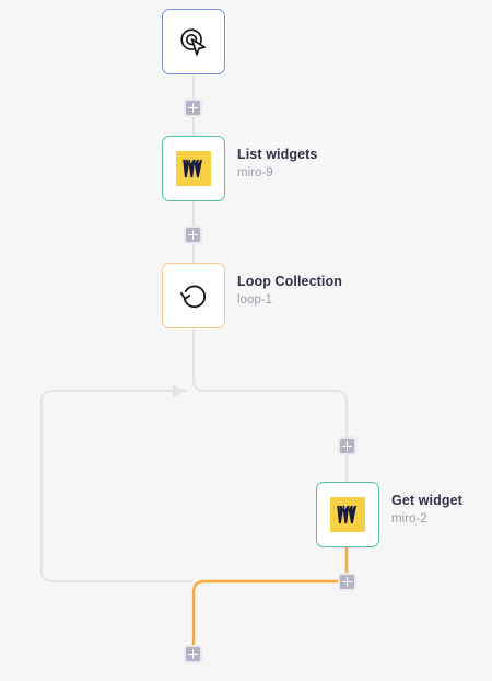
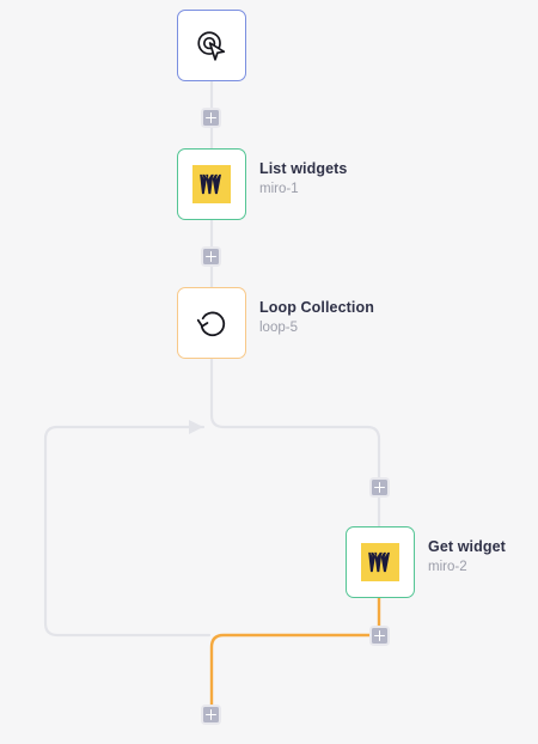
  List widgets
- miro-9
+ miro-1
  Loop Collection
- loop-1
+ loop-5
  Get widget
  miro-2
